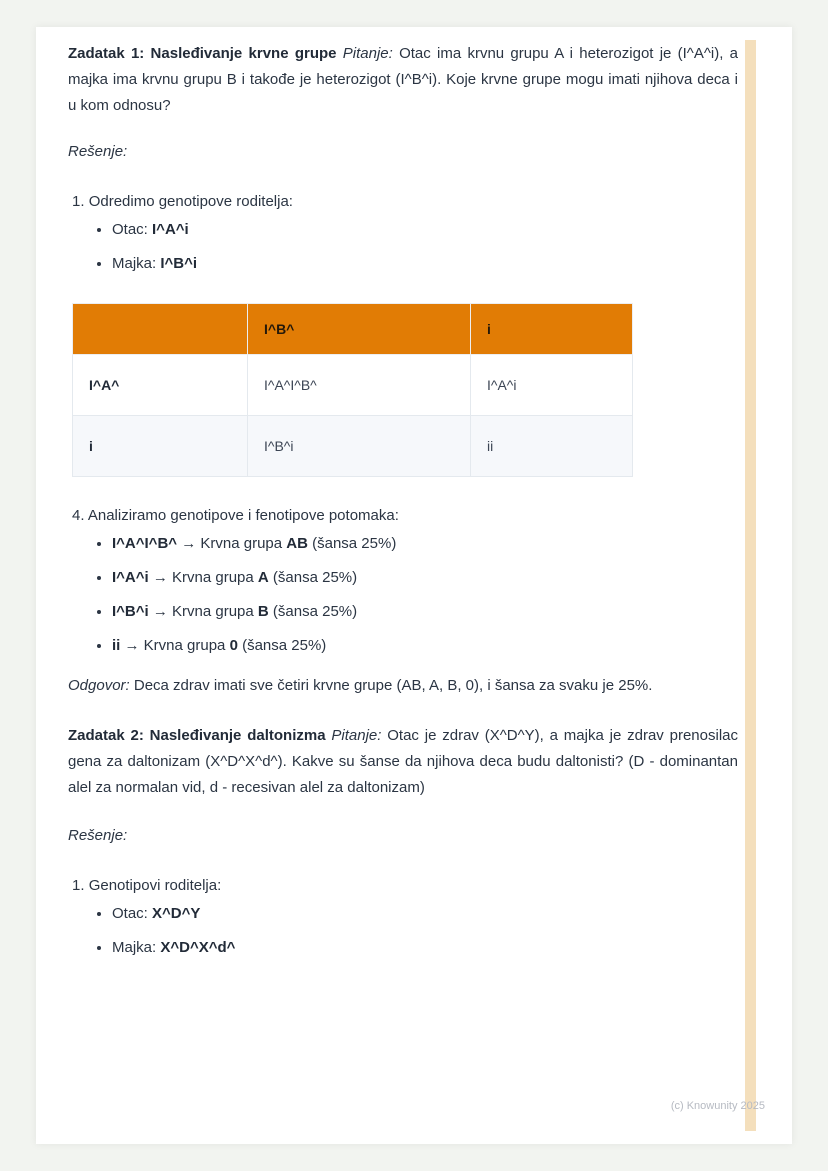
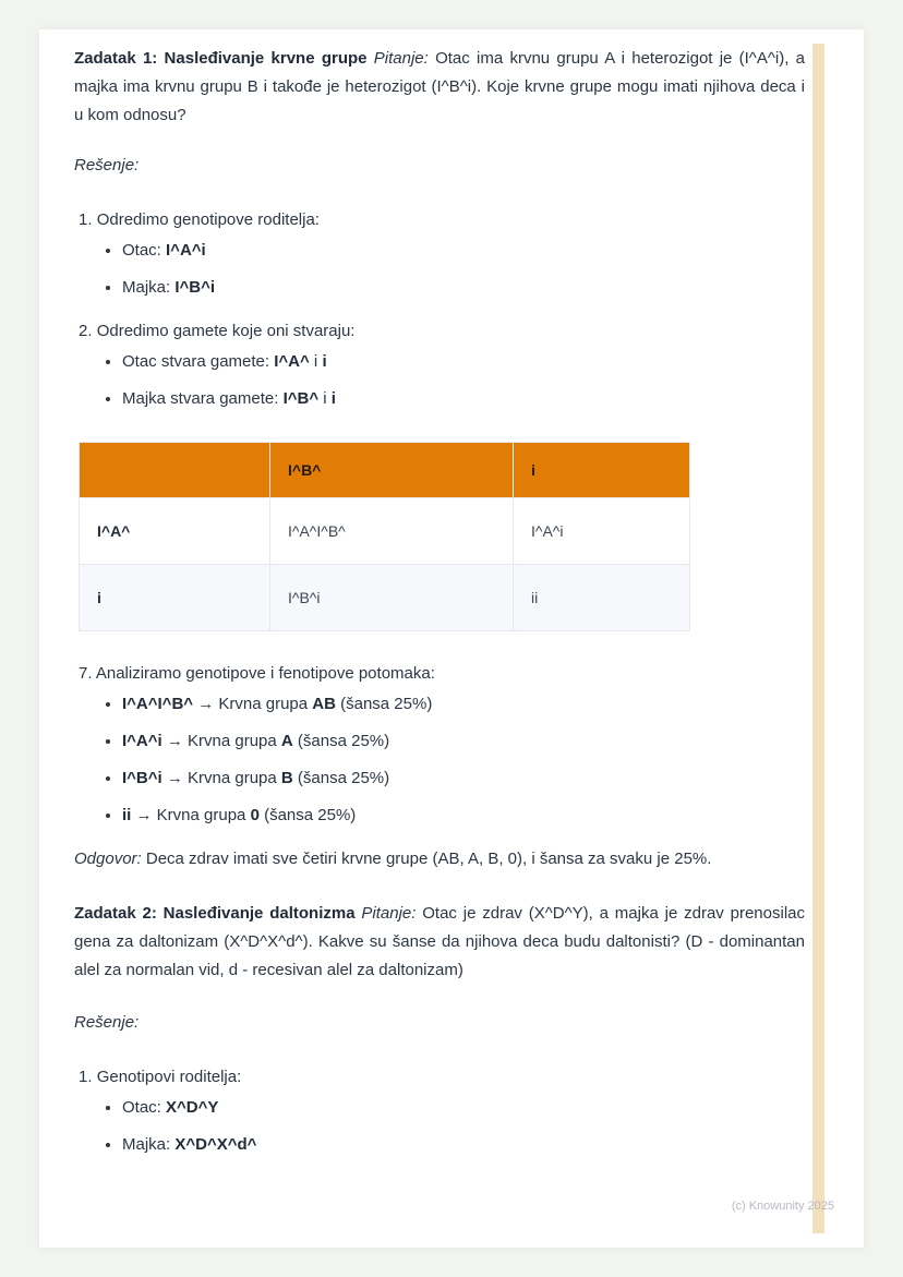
  Zadatak 1: Nasleđivanje krvne grupe Pitanje: Otac ima krvnu grupu A i heterozigot je (I^A^i), a majka ima krvnu grupu B i takođe je heterozigot (I^B^i). Koje krvne grupe mogu imati njihova deca i u kom odnosu?
  Rešenje:
  1. Odredimo genotipove roditelja:
  Otac: I^A^i
  Majka: I^B^i
+ 2. Odredimo gamete koje oni stvaraju:
+ Otac stvara gamete: I^A^ i i
+ Majka stvara gamete: I^B^ i i
  	I^B^	i
  I^A^	I^A^I^B^	I^A^i
  i	I^B^i	ii
- 4. Analiziramo genotipove i fenotipove potomaka:
+ 7. Analiziramo genotipove i fenotipove potomaka:
  I^A^I^B^ → Krvna grupa AB (šansa 25%)
  I^A^i → Krvna grupa A (šansa 25%)
  I^B^i → Krvna grupa B (šansa 25%)
  ii → Krvna grupa 0 (šansa 25%)
  Odgovor: Deca zdrav imati sve četiri krvne grupe (AB, A, B, 0), i šansa za svaku je 25%.
  Zadatak 2: Nasleđivanje daltonizma Pitanje: Otac je zdrav (X^D^Y), a majka je zdrav prenosilac gena za daltonizam (X^D^X^d^). Kakve su šanse da njihova deca budu daltonisti? (D - dominantan alel za normalan vid, d - recesivan alel za daltonizam)
  Rešenje:
  1. Genotipovi roditelja:
  Otac: X^D^Y
  Majka: X^D^X^d^
  (c) Knowunity 2025
